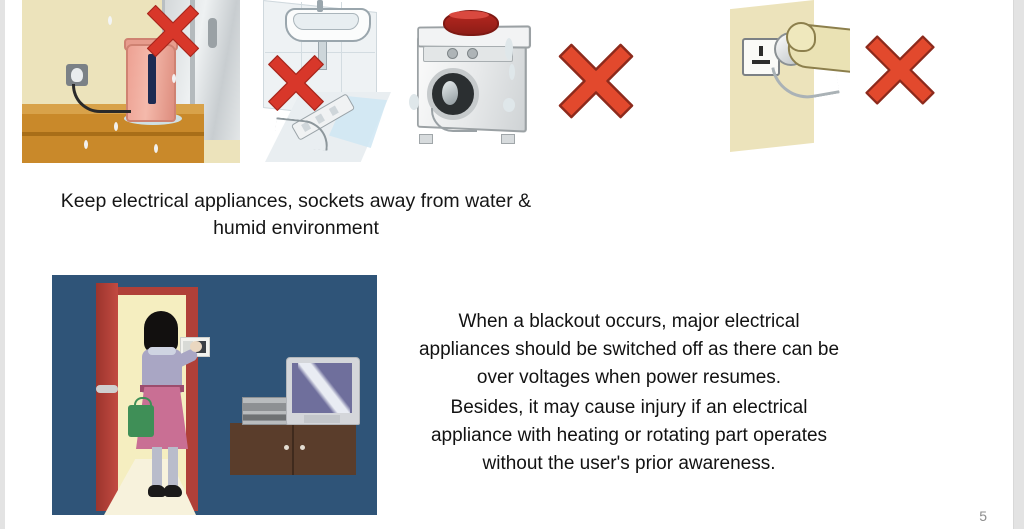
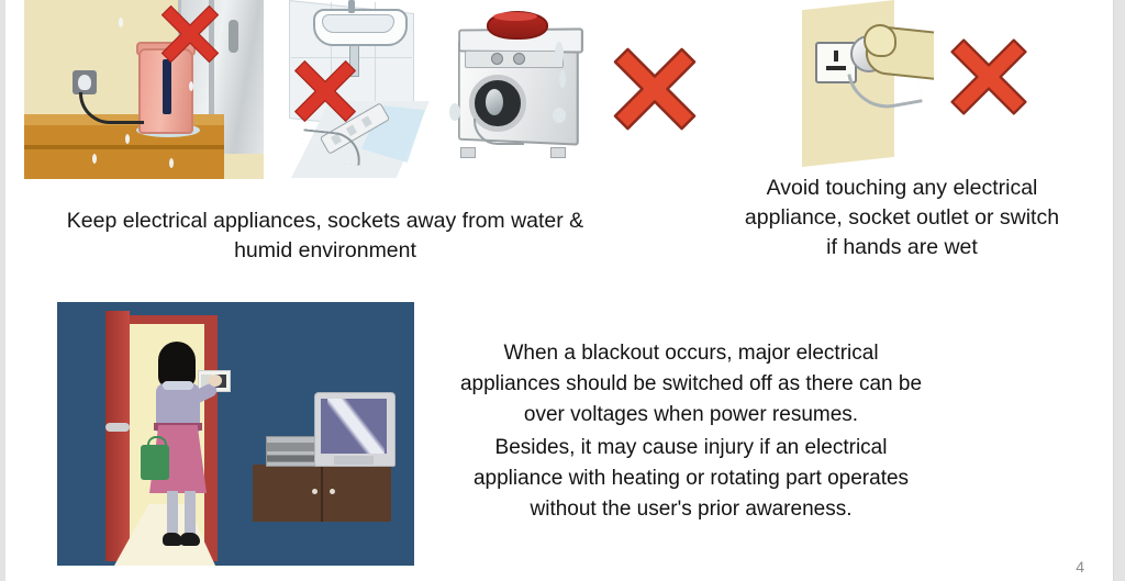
  Keep electrical appliances, sockets away from water &
  humid environment
+ Avoid touching any electrical
+ appliance, socket outlet or switch
+ if hands are wet
  When a blackout occurs, major electrical
  appliances should be switched off as there can be
  over voltages when power resumes.
  Besides, it may cause injury if an electrical
  appliance with heating or rotating part operates
  without the user's prior awareness.
- 5
+ 4
